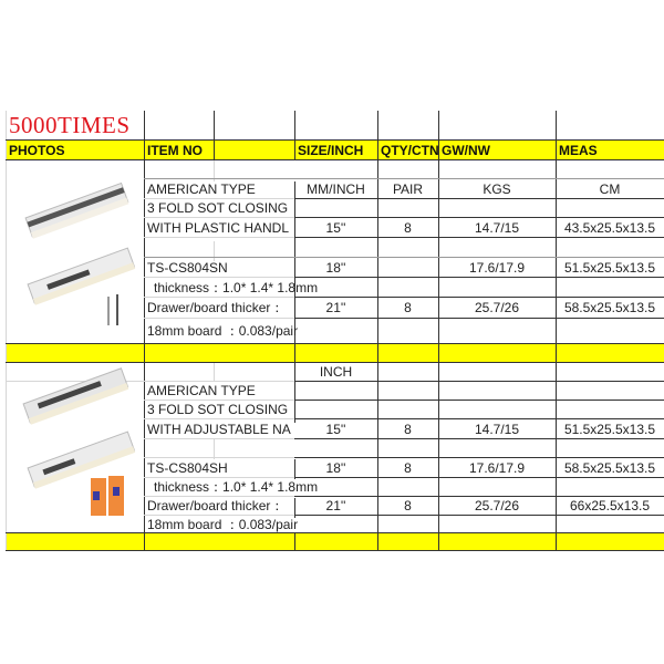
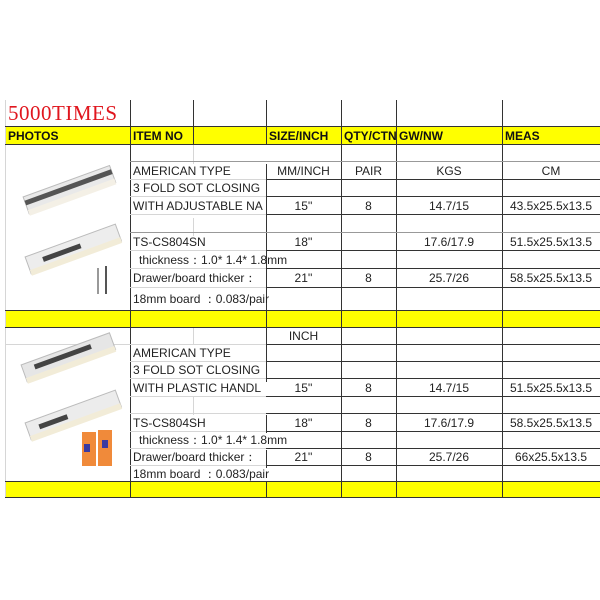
  5000TIMES
  PHOTOS
  ITEM NO
  SIZE/INCH
  QTY/CTN
  GW/NW
  MEAS
  AMERICAN TYPE
  MM/INCH
  PAIR
  KGS
  CM
  3 FOLD SOT CLOSING
- WITH PLASTIC HANDL
+ WITH ADJUSTABLE NA
  15''
  8
  14.7/15
  43.5x25.5x13.5
  TS-CS804SN
  18''
  17.6/17.9
  51.5x25.5x13.5
  thickness：1.0* 1.4* 1.8mm
  Drawer/board thicker：
  21''
  8
  25.7/26
  58.5x25.5x13.5
  18mm board ：0.083/pair
  INCH
  AMERICAN TYPE
  3 FOLD SOT CLOSING
- WITH ADJUSTABLE NA
+ WITH PLASTIC HANDL
  15''
  8
  14.7/15
  51.5x25.5x13.5
  TS-CS804SH
  18''
  8
  17.6/17.9
  58.5x25.5x13.5
  thickness：1.0* 1.4* 1.8mm
  Drawer/board thicker：
  21''
  8
  25.7/26
  66x25.5x13.5
  18mm board ：0.083/pair
